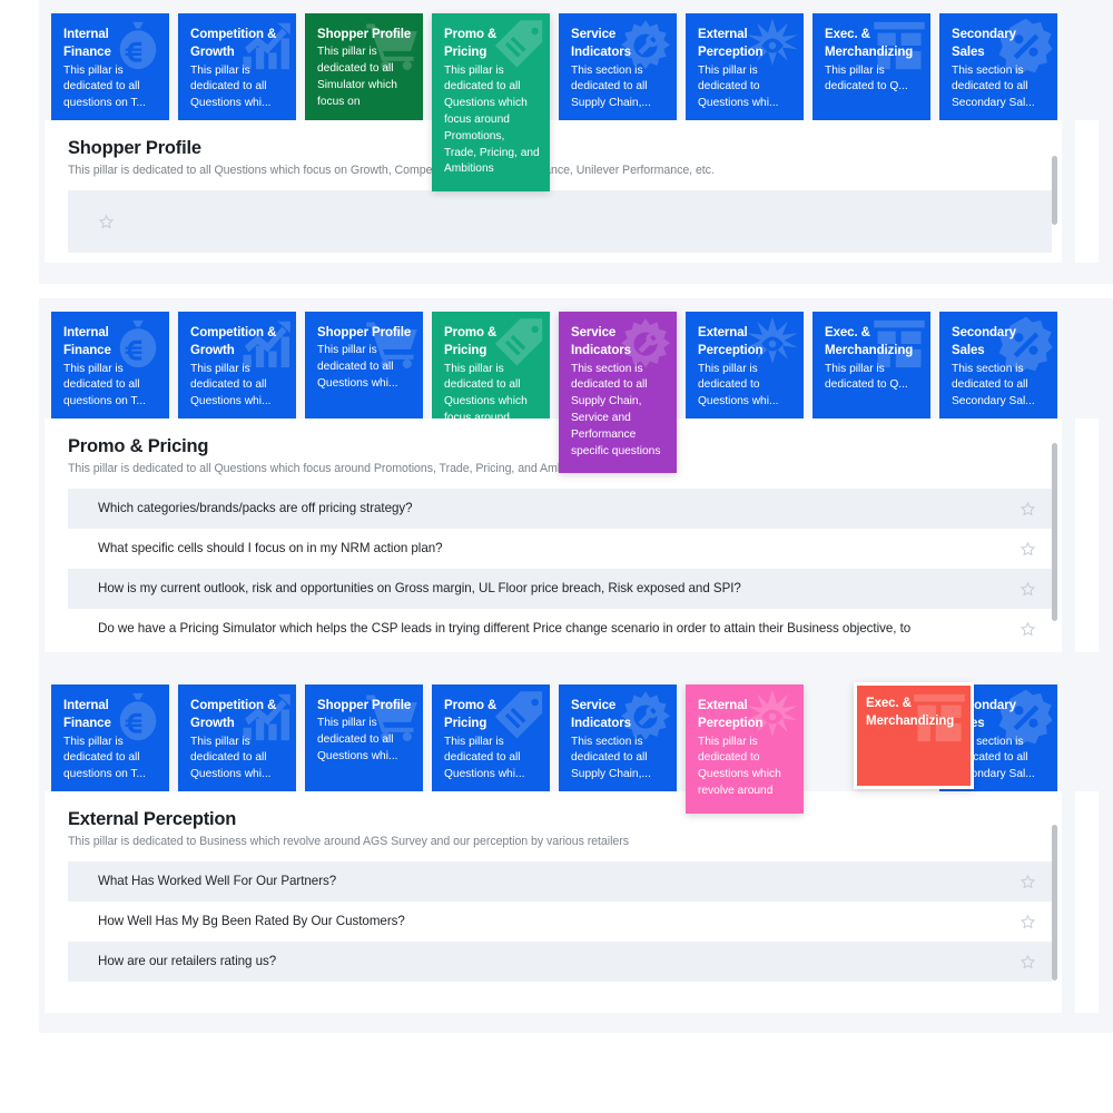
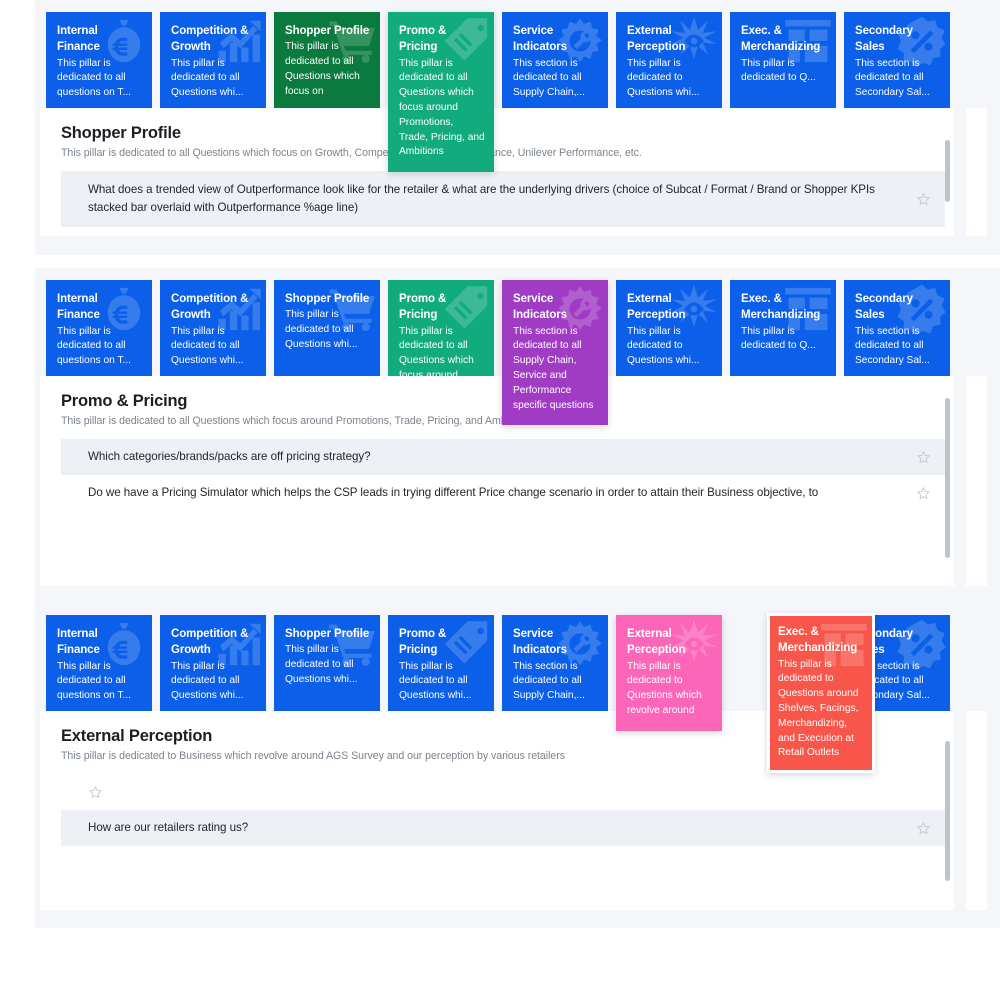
  Internal Finance
  This pillar is dedicated to all questions on T...
  Competition & Growth
  This pillar is dedicated to all Questions whi...
  Shopper Profile
- This pillar is dedicated to all Simulator which focus on
+ This pillar is dedicated to all Questions which focus on
  Promo & Pricing
  This pillar is dedicated to all Questions which focus around Promotions, Trade, Pricing, and Ambitions
  Service Indicators
  This section is dedicated to all Supply Chain,...
  External Perception
  This pillar is dedicated to Questions whi...
  Exec. & Merchandizing
  This pillar is dedicated to Q...
  Secondary Sales
  This section is dedicated to all Secondary Sal...
  Shopper Profile
  This pillar is dedicated to all Questions which focus on Growth, Compence, Unilever Performance, etc.
+ What does a trended view of Outperformance look like for the retailer & what are the underlying drivers (choice of Subcat / Format / Brand or Shopper KPIs stacked bar overlaid with Outperformance %age line)
  Internal Finance
  This pillar is dedicated to all questions on T...
  Competition & Growth
  This pillar is dedicated to all Questions whi...
  Shopper Profile
  This pillar is dedicated to all Questions whi...
  Promo & Pricing
  Service Indicators
  This section is dedicated to all Supply Chain, Service and Performance specific questions
  External Perception
  This pillar is dedicated to Questions whi...
  Exec. & Merchandizing
  This pillar is dedicated to Q...
  Secondary Sales
  This section is dedicated to all Secondary Sal...
  Promo & Pricing
  This pillar is dedicated to all Questions which focus around Promotions, Trade, Pricing, and Am
  Which categories/brands/packs are off pricing strategy?
- What specific cells should I focus on in my NRM action plan?
- How is my current outlook, risk and opportunities on Gross margin, UL Floor price breach, Risk exposed and SPI?
  Do we have a Pricing Simulator which helps the CSP leads in trying different Price change scenario in order to attain their Business objective, to
  Internal Finance
  This pillar is dedicated to all questions on T...
  Competition & Growth
  This pillar is dedicated to all Questions whi...
  Shopper Profile
  This pillar is dedicated to all Questions whi...
  Promo & Pricing
  This pillar is dedicated to all Questions whi...
  Service Indicators
  This section is dedicated to all Supply Chain,...
  External Perception
  This pillar is dedicated to Questions which revolve around
  Exec. & Merchandizing
+ This pillar is dedicated to Questions around Shelves, Facings, Merchandizing, and Execution at Retail Outlets
  section is cated to all ondary Sal...
  External Perception
  This pillar is dedicated to Business which revolve around AGS Survey and our perception by various retailers
- What Has Worked Well For Our Partners?
- How Well Has My Bg Been Rated By Our Customers?
  How are our retailers rating us?
